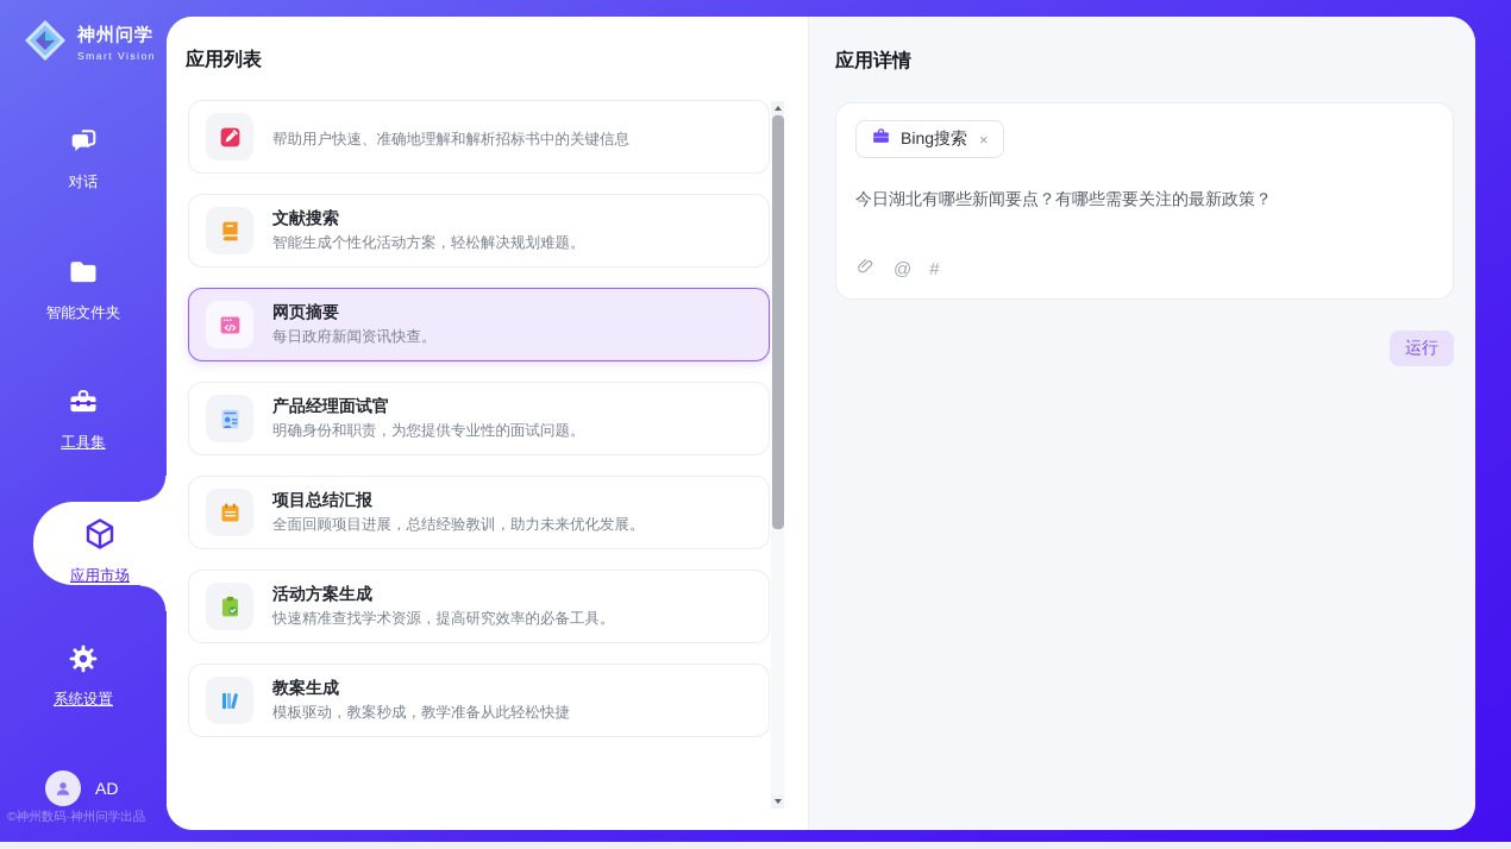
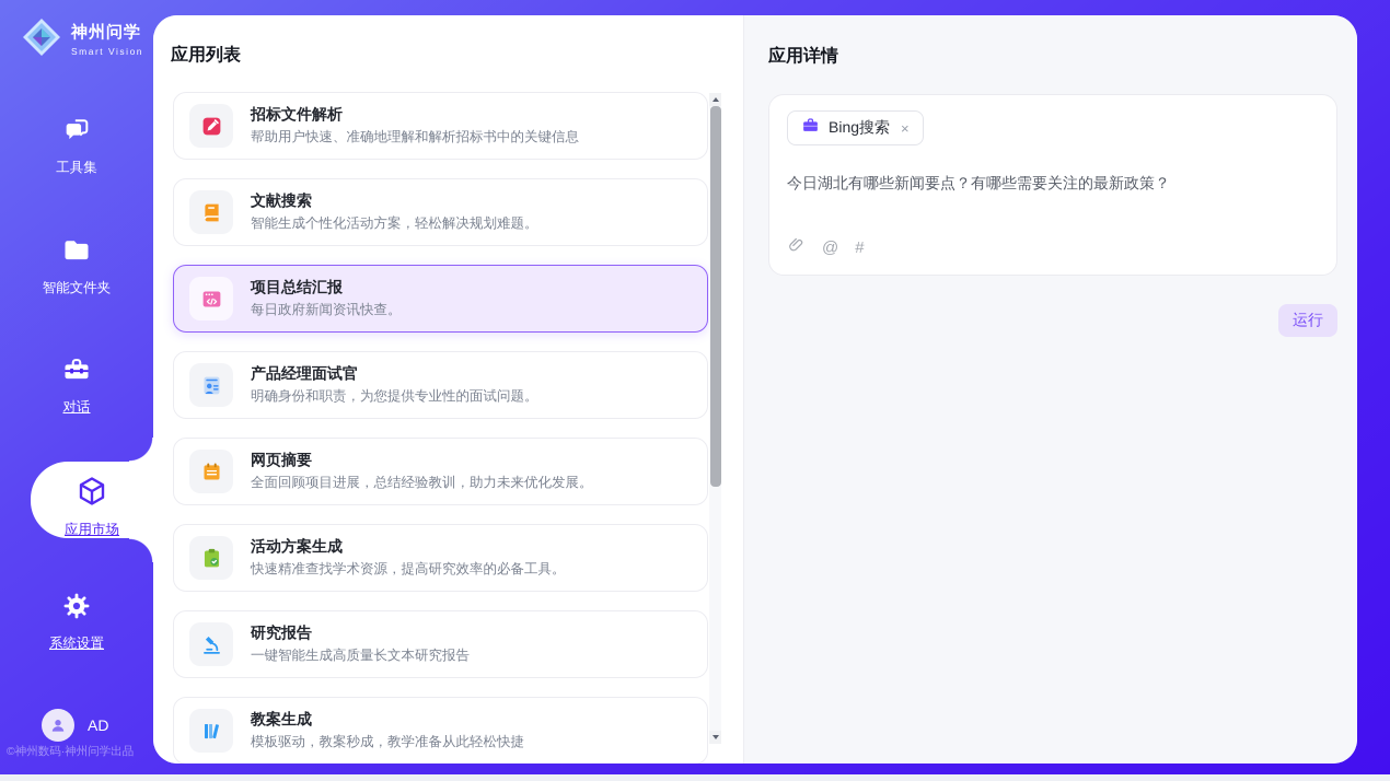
  应用列表
+ 招标文件解析
  帮助用户快速、准确地理解和解析招标书中的关键信息
  文献搜索
  智能生成个性化活动方案，轻松解决规划难题。
- 网页摘要
+ 项目总结汇报
  每日政府新闻资讯快查。
  产品经理面试官
  明确身份和职责，为您提供专业性的面试问题。
- 项目总结汇报
+ 网页摘要
  全面回顾项目进展，总结经验教训，助力未来优化发展。
  活动方案生成
  快速精准查找学术资源，提高研究效率的必备工具。
+ 研究报告
+ 一键智能生成高质量长文本研究报告
  教案生成
  模板驱动，教案秒成，教学准备从此轻松快捷
  应用详情
  Bing搜索
  ×
  今日湖北有哪些新闻要点？有哪些需要关注的最新政策？
  @
  #
  运行
  神州问学
  Smart Vision
- 对话
+ 工具集
  智能文件夹
- 工具集
+ 对话
  应用市场
  系统设置
  AD
  ©神州数码·神州问学出品
